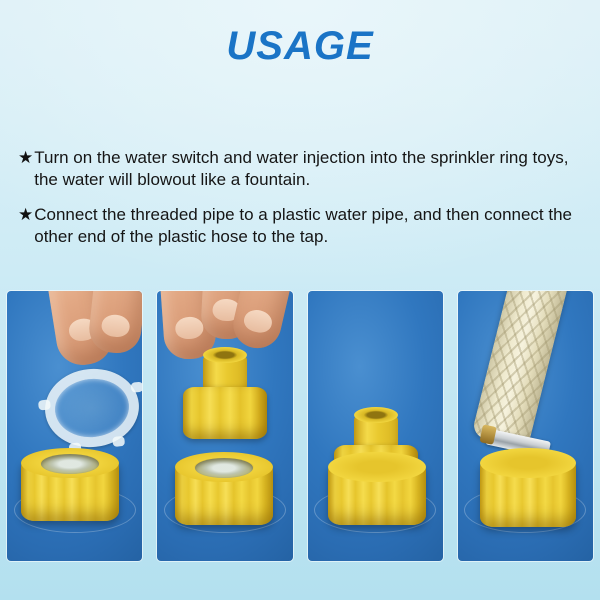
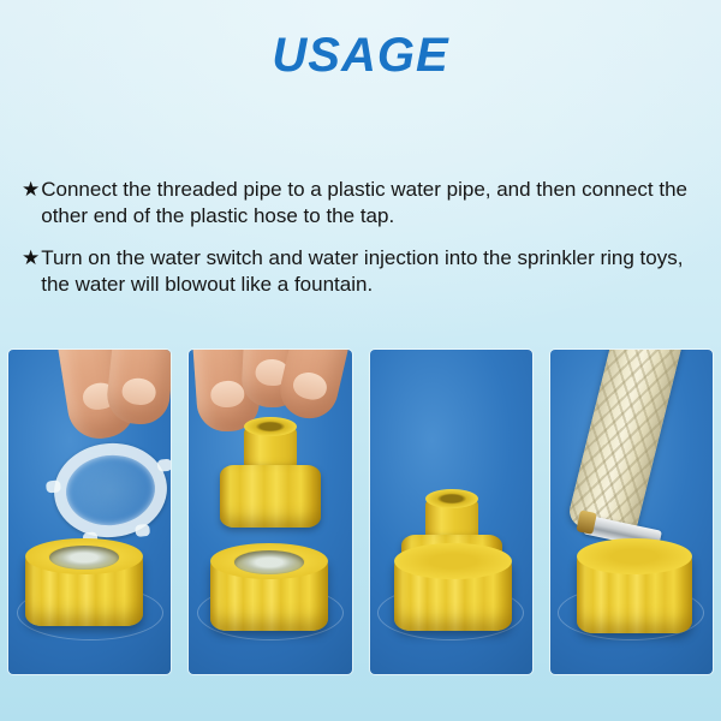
  USAGE
  ★
- Turn on the water switch and water injection into the sprinkler ring toys, the water will blowout like a fountain.
+ Connect the threaded pipe to a plastic water pipe, and then connect the other end of the plastic hose to the tap.
  ★
- Connect the threaded pipe to a plastic water pipe, and then connect the other end of the plastic hose to the tap.
+ Turn on the water switch and water injection into the sprinkler ring toys, the water will blowout like a fountain.
